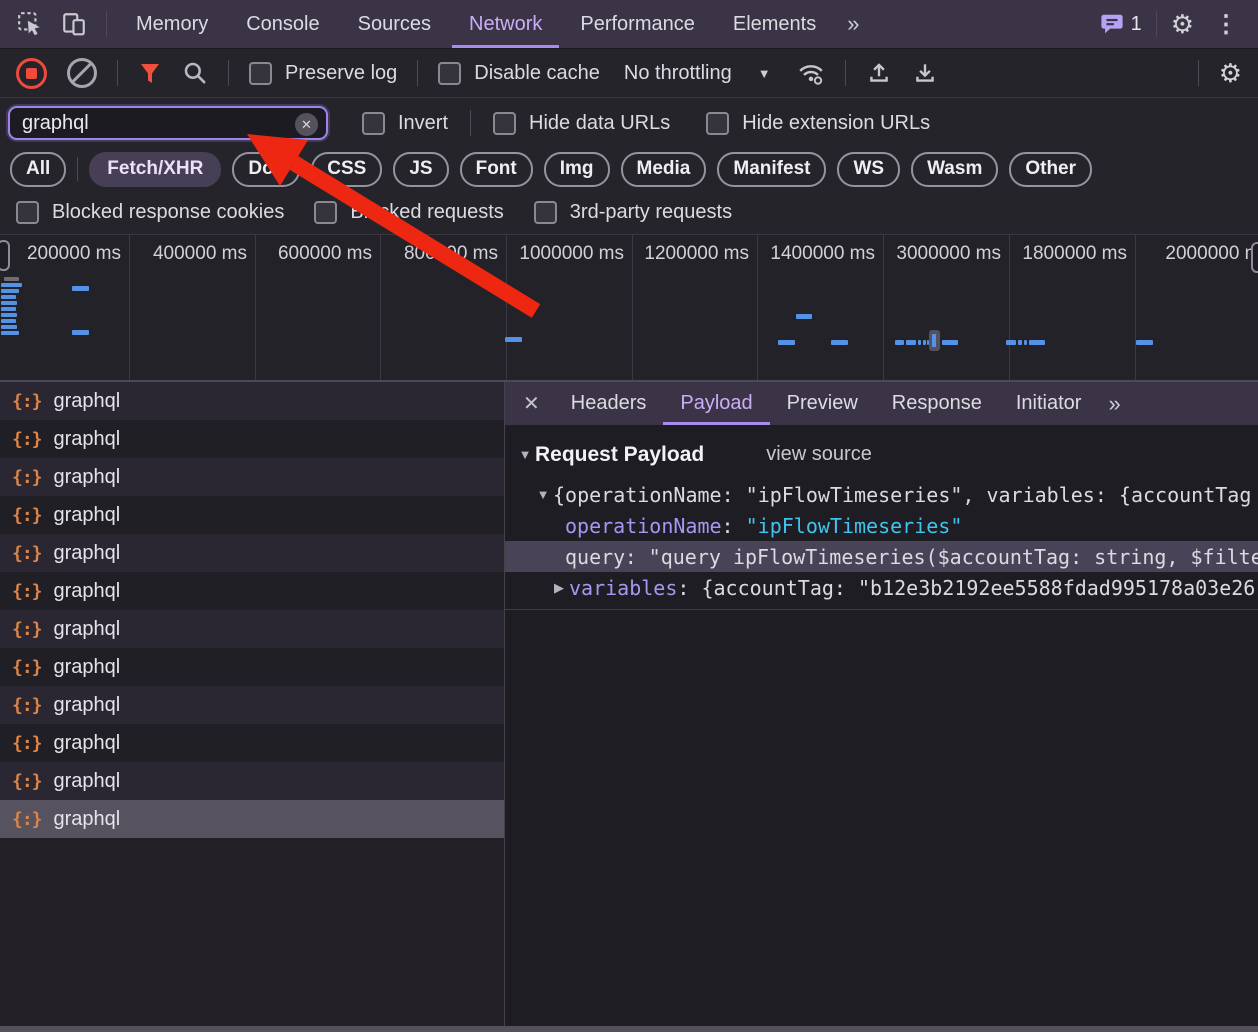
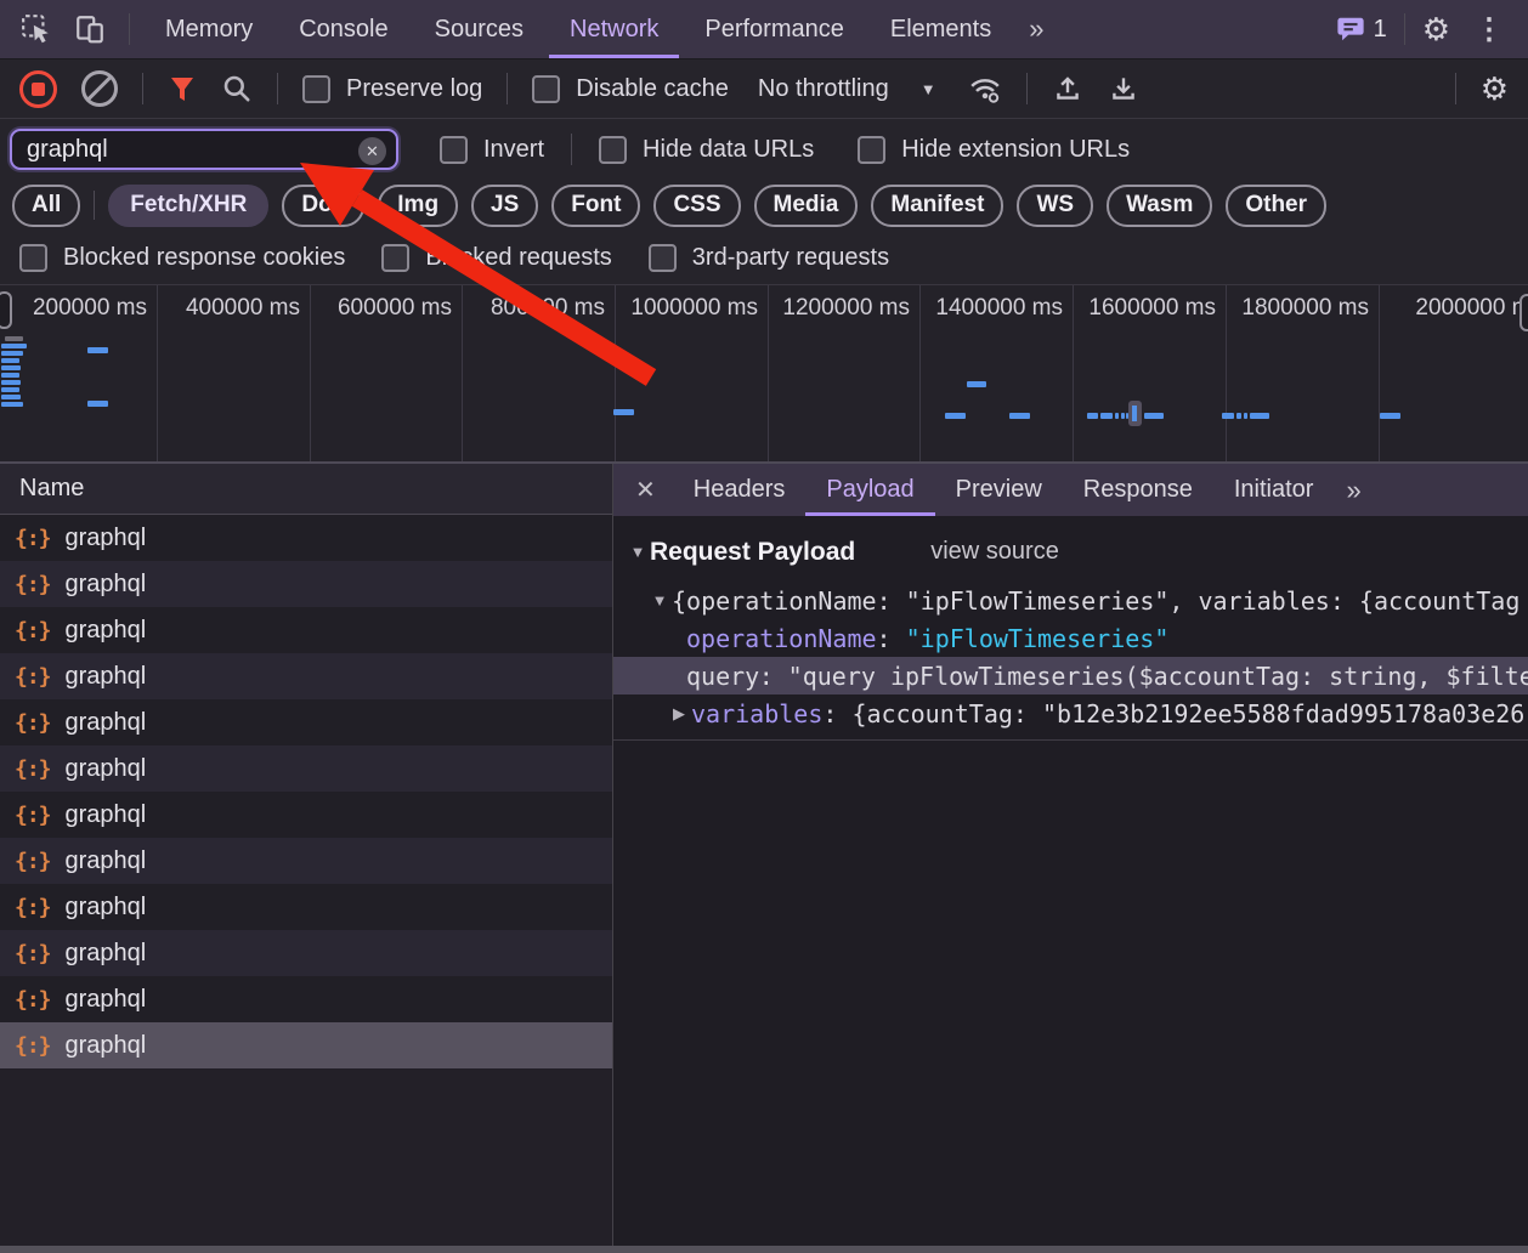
  Memory
  Console
  Sources
  Network
  Performance
  Elements
  »
  1
  ⚙
  ⋮
  Preserve log
  Disable cache
  No throttling
  ▼
  ⚙
  graphql
  ✕
  Invert
  Hide data URLs
  Hide extension URLs
  All
  Fetch/XHR
- CSS
+ Img
  JS
  Font
- Img
+ CSS
  Media
  Manifest
  WS
  Wasm
  Other
  Blocked response cookies
  Bked requests
  3rd-party requests
  200000 ms
  400000 ms
  600000 ms
  1000000 ms
  1200000 ms
  1400000 ms
- 3000000 ms
+ 1600000 ms
  1800000 ms
  2000000
+ Name
  {:}
  graphql
  {:}
  graphql
  {:}
  graphql
  {:}
  graphql
  {:}
  graphql
  {:}
  graphql
  {:}
  graphql
  {:}
  graphql
  {:}
  graphql
  {:}
  graphql
  {:}
  graphql
  {:}
  graphql
  ✕
  Headers
  Payload
  Preview
  Response
  Initiator
  »
  ▼
  Request Payload
  view source
  ▼
  {operationName: "ipFlowTimeseries", variables: {accountTag
  operationName
  :
  "ipFlowTimeseries"
  query
  :
  "query ipFlowTimeseries($accountTag: string, $filte
  ▶
  variables
  : {accountTag: "b12e3b2192ee5588fdad995178a03e26
